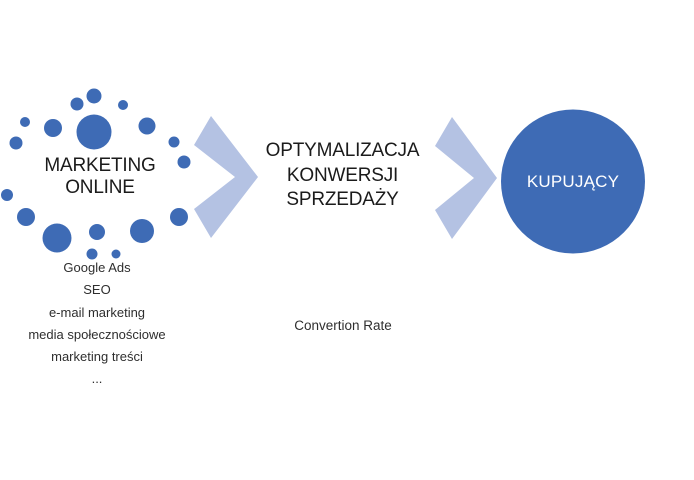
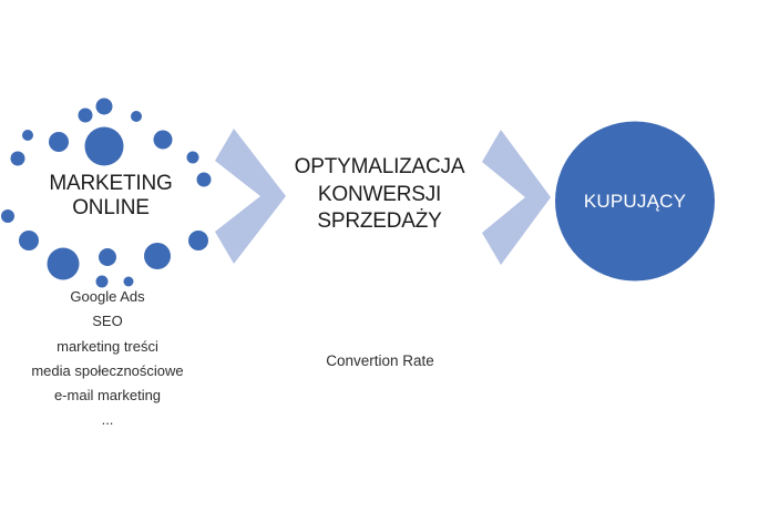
  MARKETING
  ONLINE
  OPTYMALIZACJA
  KONWERSJI
  SPRZEDAŻY
  KUPUJĄCY
  Google Ads
  SEO
- e-mail marketing
+ marketing treści
  media społecznościowe
- marketing treści
+ e-mail marketing
  ...
  Convertion Rate
